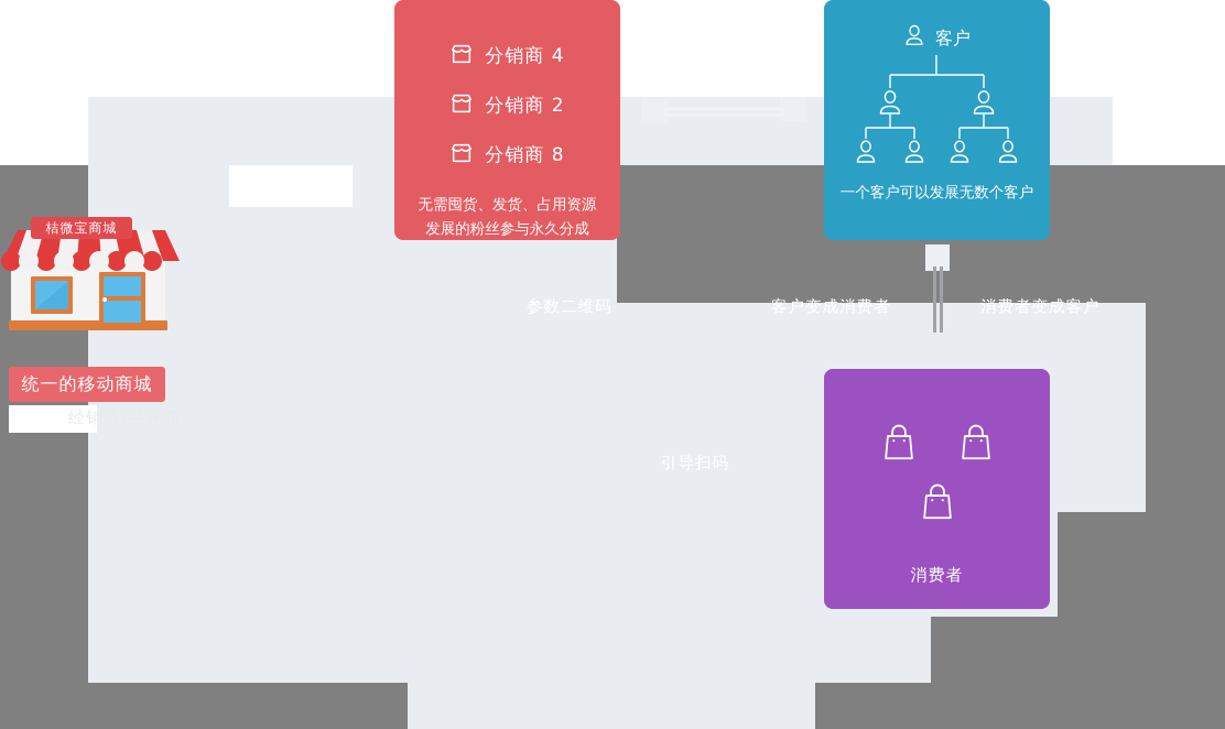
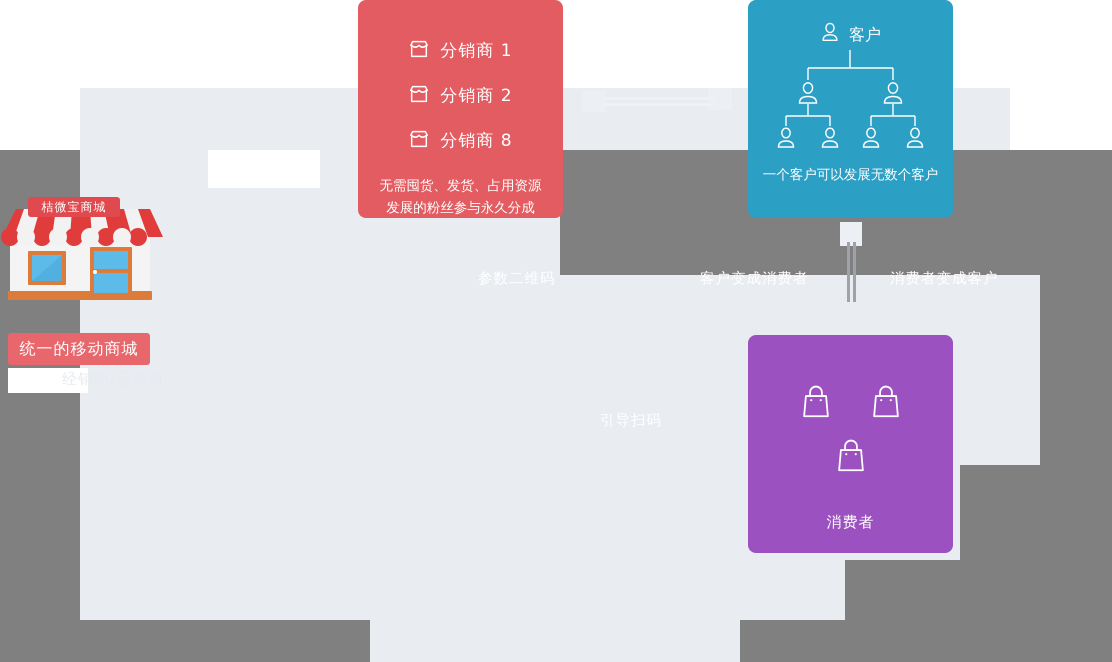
- 分销商 4
+ 分销商 1
  分销商 2
  分销商 8
  无需囤货、发货、占用资源
  发展的粉丝参与永久分成
  客户
  一个客户可以发展无数个客户
  消费者
  桔微宝商城
  统一的移动商城
  经销商/品牌商
  客户变成消费者
  消费者变成客户
